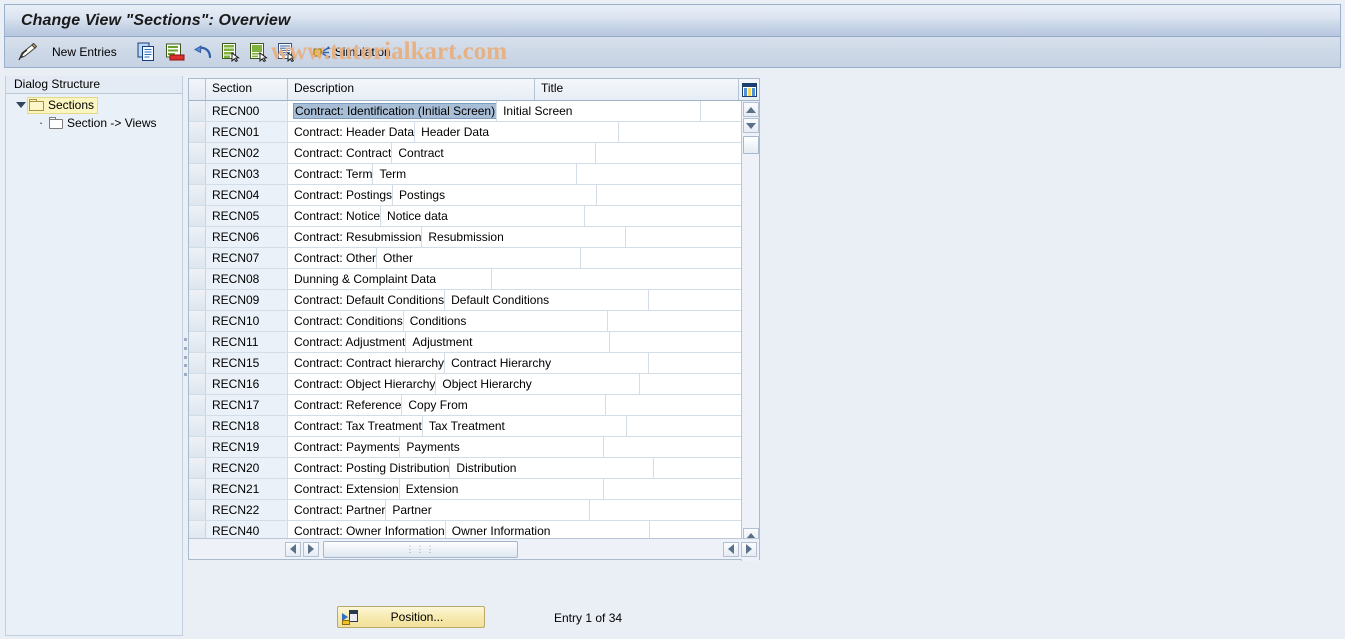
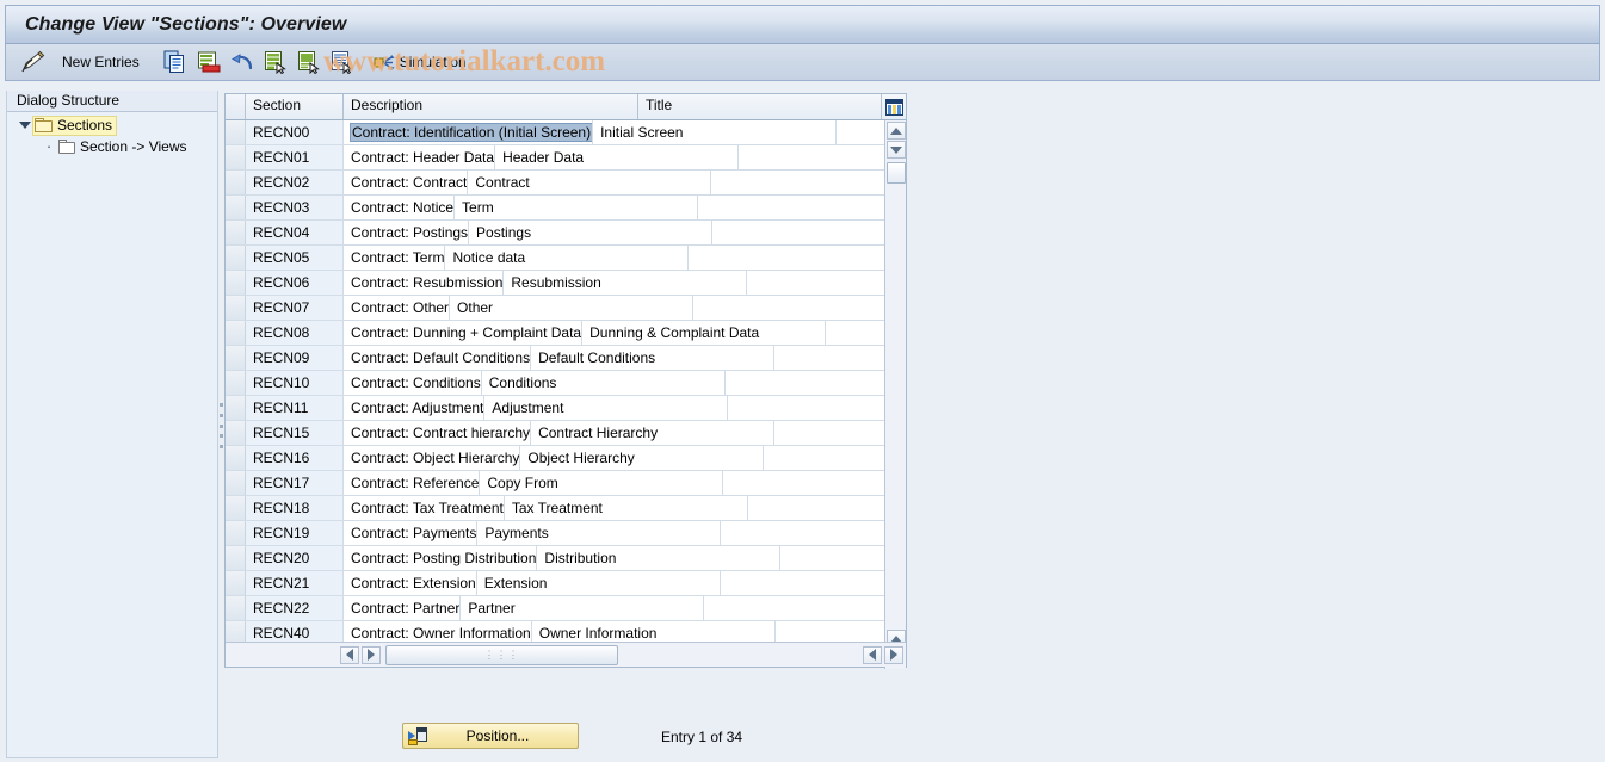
  Change View "Sections": Overview
  New Entries
  Simulation
  www.tutorialkart.com
  Dialog Structure
  Sections
  ·
  Section -> Views
  Section
  Description
  Title
  RECN00
  Contract: Identification (Initial Screen)
  Initial Screen
  RECN01
  Contract: Header Data
  Header Data
  RECN02
  Contract: Contract
  Contract
  RECN03
- Contract: Term
+ Contract: Notice
  Term
  RECN04
  Contract: Postings
  Postings
  RECN05
- Contract: Notice
+ Contract: Term
  Notice data
  RECN06
  Contract: Resubmission
  Resubmission
  RECN07
  Contract: Other
  Other
  RECN08
+ Contract: Dunning + Complaint Data
  Dunning & Complaint Data
  RECN09
  Contract: Default Conditions
  Default Conditions
  RECN10
  Contract: Conditions
  Conditions
  RECN11
  Contract: Adjustment
  Adjustment
  RECN15
  Contract: Contract hierarchy
  Contract Hierarchy
  RECN16
  Contract: Object Hierarchy
  Object Hierarchy
  RECN17
  Contract: Reference
  Copy From
  RECN18
  Contract: Tax Treatment
  Tax Treatment
  RECN19
  Contract: Payments
  Payments
  RECN20
  Contract: Posting Distribution
  Distribution
  RECN21
  Contract: Extension
  Extension
  RECN22
  Contract: Partner
  Partner
  RECN40
  Contract: Owner Information
  Owner Information
  ⋮⋮⋮
  Position...
  Entry 1 of 34
